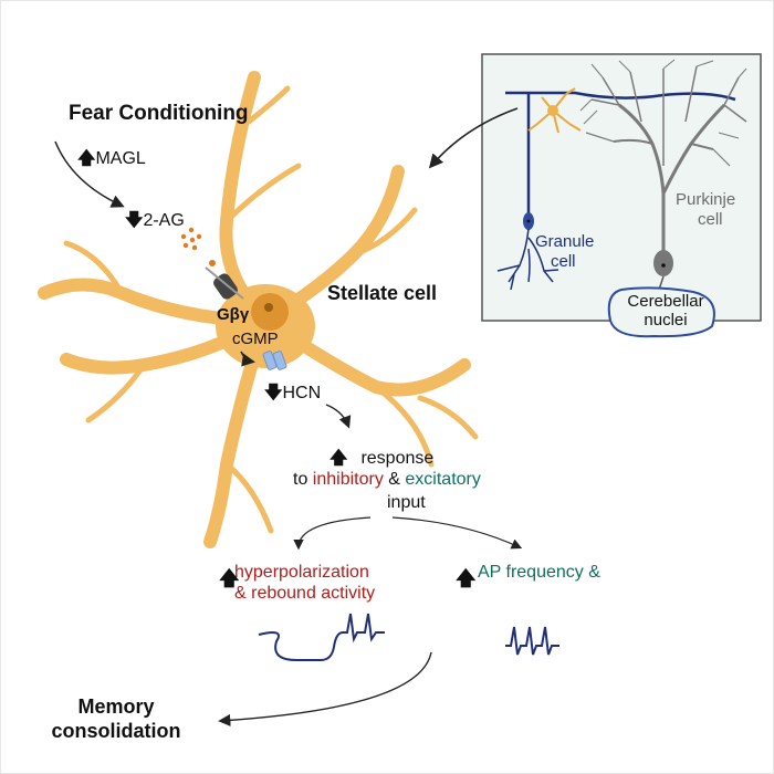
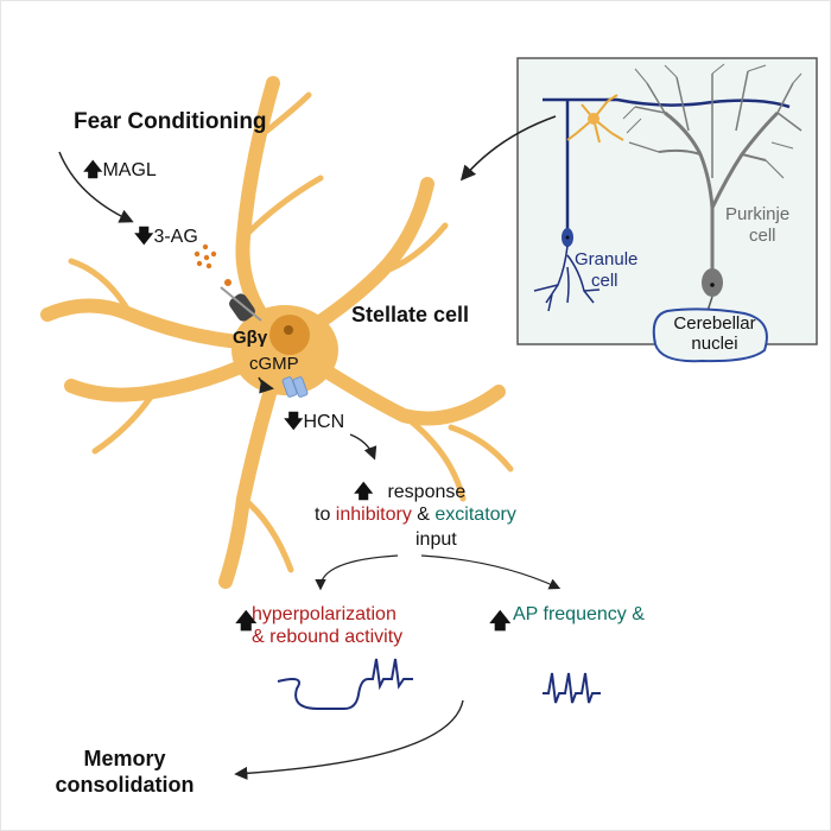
  Fear Conditioning
  🡅MAGL
- 🡇2-AG
+ 🡇3-AG
  Stellate cell
  Gβγ
  cGMP
  🡇HCN
  🡅 response
  to inhibitory & excitatory
  input
  🡅
  hyperpolarization
  & rebound activity
  🡅
  AP frequency &
  Memory
  consolidation
  Granule
  cell
  Purkinje
  cell
  Cerebellar
  nuclei
